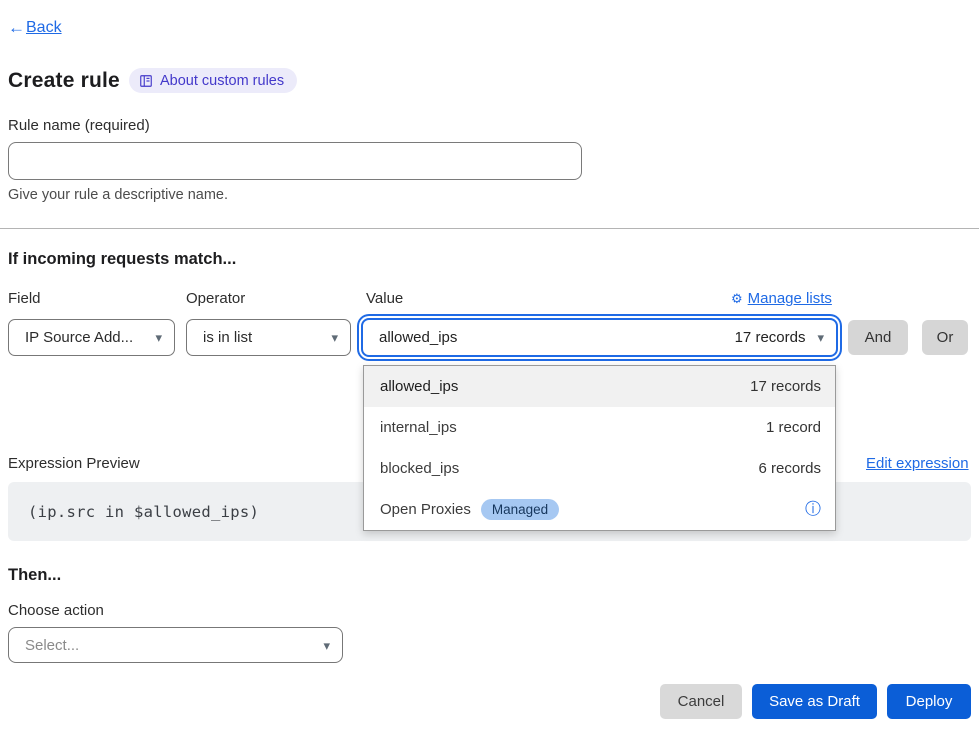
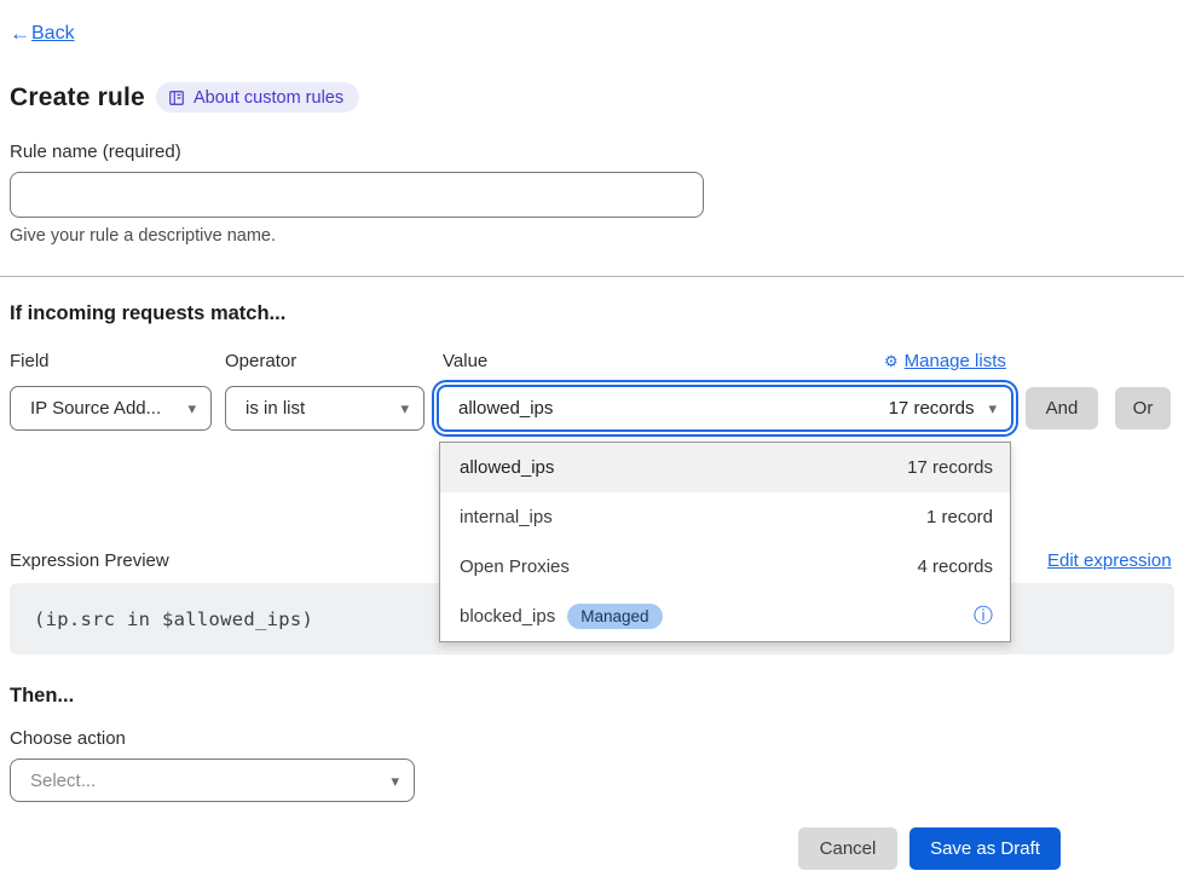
  ←
  Back
  Create rule
  About custom rules
  Rule name (required)
  Give your rule a descriptive name.
  If incoming requests match...
  Field
  Operator
  Value
  ⚙
  Manage lists
  IP Source Add...
  ▾
  is in list
  ▾
  allowed_ips
  17 records
  ▾
  And
  Or
  allowed_ips
  17 records
  internal_ips
  1 record
- blocked_ips
+ Open Proxies
- 6 records
+ 4 records
- Open Proxies
+ blocked_ips
  Managed
  ⓘ
  Expression Preview
  Edit expression
  (ip.src in $allowed_ips)
  Then...
  Choose action
  Select...
  ▾
  Cancel
  Save as Draft
- Deploy
